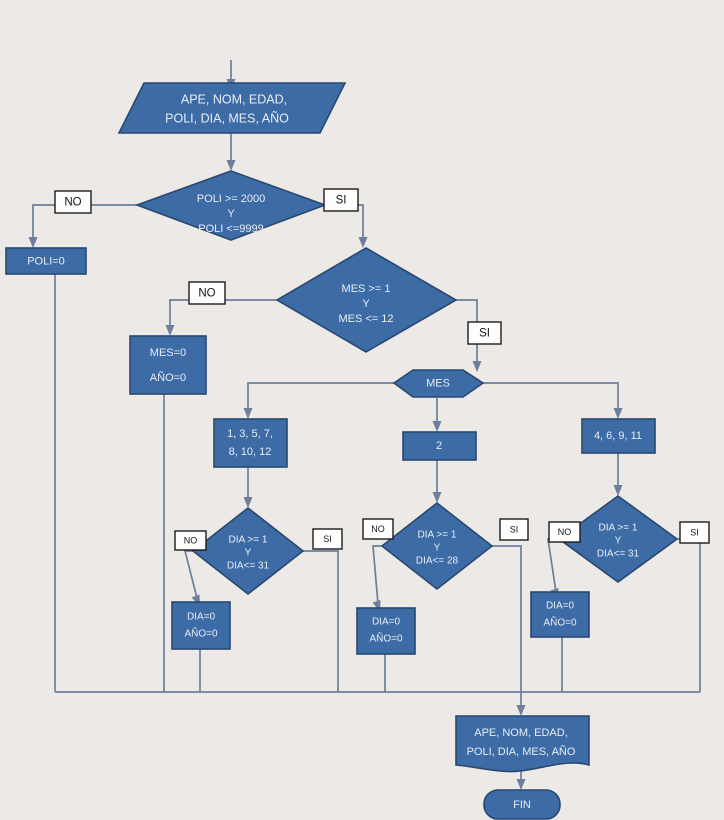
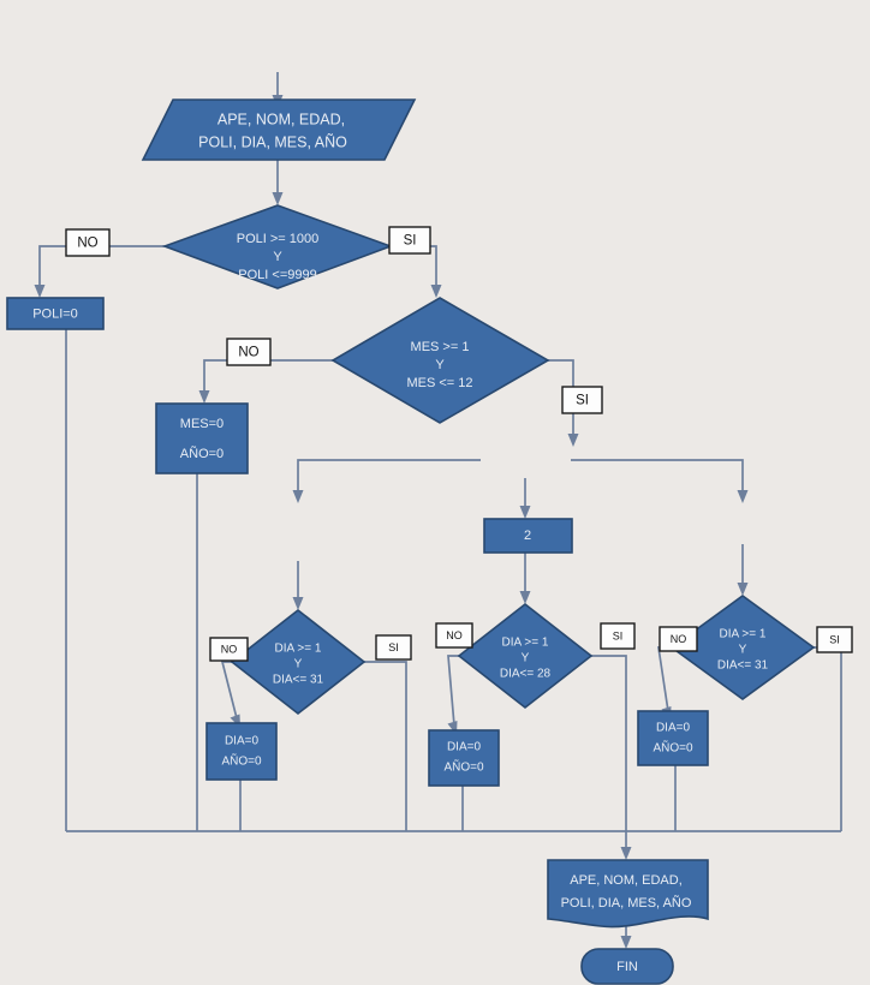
  APE, NOM, EDAD,
  POLI, DIA, MES, AÑO
- POLI >= 2000
+ POLI >= 1000
  Y
  POLI <=9999
  POLI=0
  MES >= 1
  Y
  MES <= 12
  MES=0
  AÑO=0
- MES
- 1, 3, 5, 7,
- 8, 10, 12
  2
- 4, 6, 9, 11
  DIA >= 1
  Y
  DIA<= 31
  DIA >= 1
  Y
  DIA<= 28
  DIA >= 1
  Y
  DIA<= 31
  DIA=0
  AÑO=0
  DIA=0
  AÑO=0
  DIA=0
  AÑO=0
  APE, NOM, EDAD,
  POLI, DIA, MES, AÑO
  FIN
  NO
  SI
  NO
  SI
  NO
  SI
  NO
  SI
  NO
  SI
